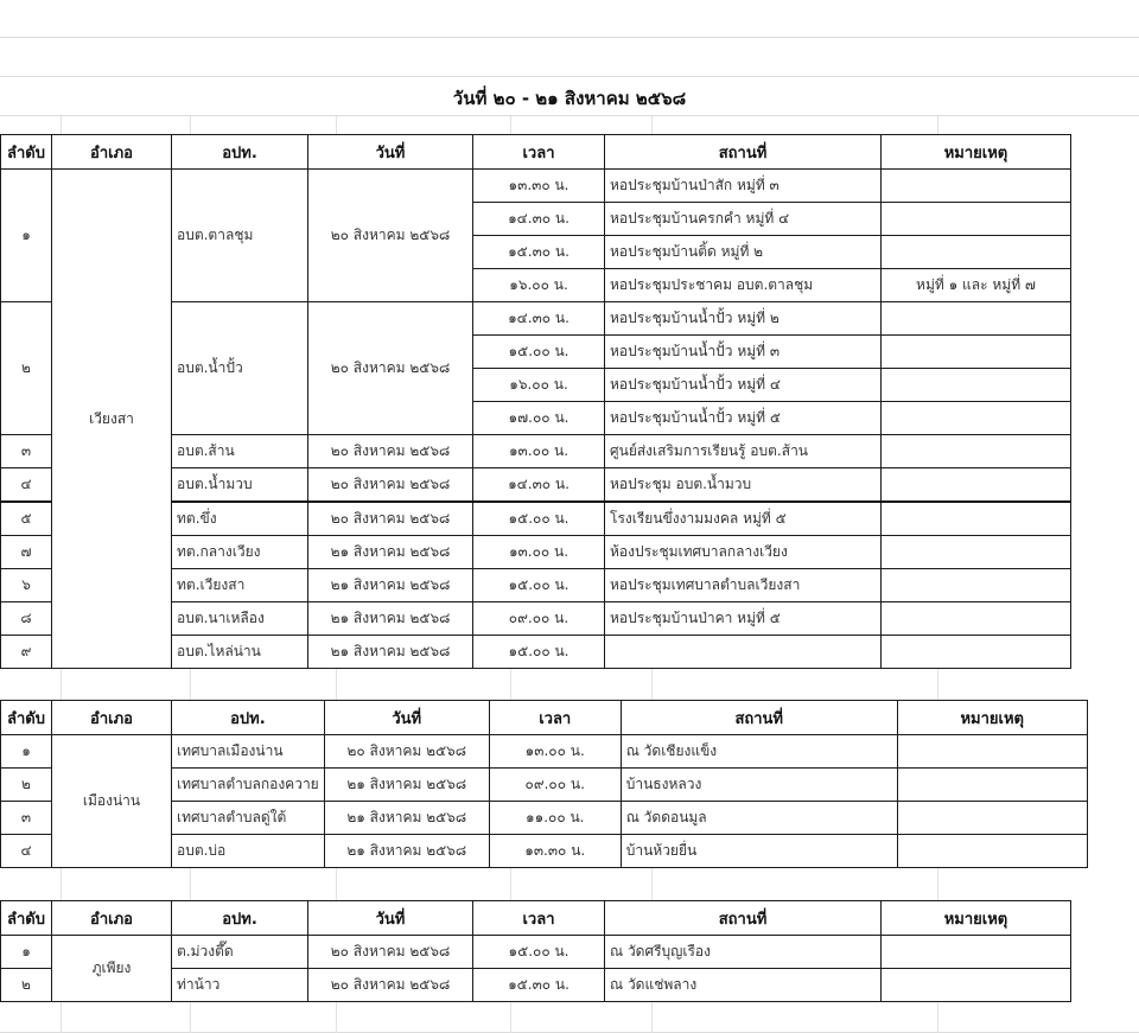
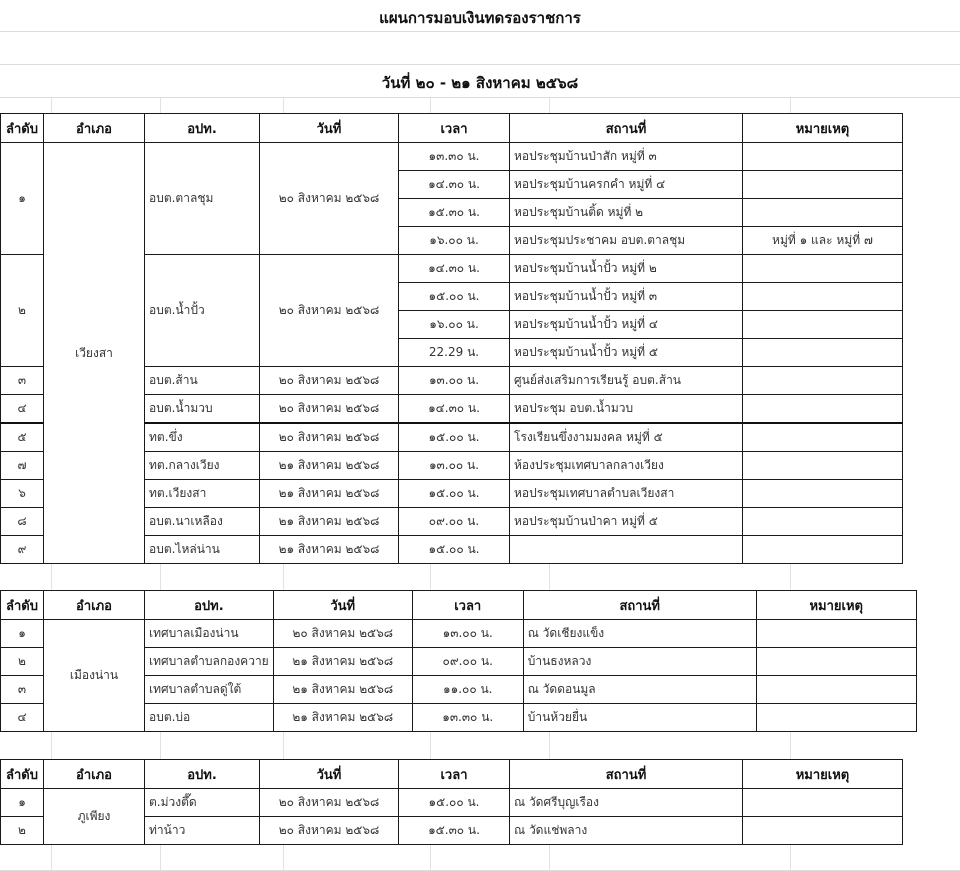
+ แผนการมอบเงินทดรองราชการ
  วันที่ ๒๐ - ๒๑ สิงหาคม ๒๕๖๘
  ลำดับ	อำเภอ	อปท.	วันที่	เวลา	สถานที่	หมายเหตุ
  ๑	เวียงสา	อบต.ตาลชุม	๒๐ สิงหาคม ๒๕๖๘	๑๓.๓๐ น.	หอประชุมบ้านป่าสัก หมู่ที่ ๓
  ๑๔.๓๐ น.	หอประชุมบ้านครกคำ หมู่ที่ ๔
  ๑๕.๓๐ น.	หอประชุมบ้านติ้ด หมู่ที่ ๒
  ๑๖.๐๐ น.	หอประชุมประชาคม อบต.ตาลชุม	หมู่ที่ ๑ และ หมู่ที่ ๗
  ๒	อบต.น้ำปั้ว	๒๐ สิงหาคม ๒๕๖๘	๑๔.๓๐ น.	หอประชุมบ้านน้ำปั้ว หมู่ที่ ๒
  ๑๕.๐๐ น.	หอประชุมบ้านน้ำปั้ว หมู่ที่ ๓
  ๑๖.๐๐ น.	หอประชุมบ้านน้ำปั้ว หมู่ที่ ๔
- ๑๗.๐๐ น.	หอประชุมบ้านน้ำปั้ว หมู่ที่ ๕
+ 22.29 น.	หอประชุมบ้านน้ำปั้ว หมู่ที่ ๕
  ๓	อบต.ส้าน	๒๐ สิงหาคม ๒๕๖๘	๑๓.๐๐ น.	ศูนย์ส่งเสริมการเรียนรู้ อบต.ส้าน
  ๔	อบต.น้ำมวบ	๒๐ สิงหาคม ๒๕๖๘	๑๔.๓๐ น.	หอประชุม อบต.น้ำมวบ
  ๕	ทต.ขึ่ง	๒๐ สิงหาคม ๒๕๖๘	๑๕.๐๐ น.	โรงเรียนขึ่งงามมงคล หมู่ที่ ๕
  ๗	ทต.กลางเวียง	๒๑ สิงหาคม ๒๕๖๘	๑๓.๐๐ น.	ห้องประชุมเทศบาลกลางเวียง
  ๖	ทต.เวียงสา	๒๑ สิงหาคม ๒๕๖๘	๑๕.๐๐ น.	หอประชุมเทศบาลตำบลเวียงสา
  ๘	อบต.นาเหลือง	๒๑ สิงหาคม ๒๕๖๘	๐๙.๐๐ น.	หอประชุมบ้านป่าคา หมู่ที่ ๕
  ๙	อบต.ไหล่น่าน	๒๑ สิงหาคม ๒๕๖๘	๑๕.๐๐ น.
  ลำดับ	อำเภอ	อปท.	วันที่	เวลา	สถานที่	หมายเหตุ
  ๑	เมืองน่าน	เทศบาลเมืองน่าน	๒๐ สิงหาคม ๒๕๖๘	๑๓.๐๐ น.	ณ วัดเชียงแข็ง
  ๒	เทศบาลตำบลกองควาย	๒๑ สิงหาคม ๒๕๖๘	๐๙.๐๐ น.	บ้านธงหลวง
  ๓	เทศบาลตำบลดู่ใต้	๒๑ สิงหาคม ๒๕๖๘	๑๑.๐๐ น.	ณ วัดดอนมูล
  ๔	อบต.บ่อ	๒๑ สิงหาคม ๒๕๖๘	๑๓.๓๐ น.	บ้านห้วยยื่น
  ลำดับ	อำเภอ	อปท.	วันที่	เวลา	สถานที่	หมายเหตุ
  ๑	ภูเพียง	ต.ม่วงตึ๊ด	๒๐ สิงหาคม ๒๕๖๘	๑๕.๐๐ น.	ณ วัดศรีบุญเรือง
  ๒	ท่าน้าว	๒๐ สิงหาคม ๒๕๖๘	๑๕.๓๐ น.	ณ วัดแช่พลาง
